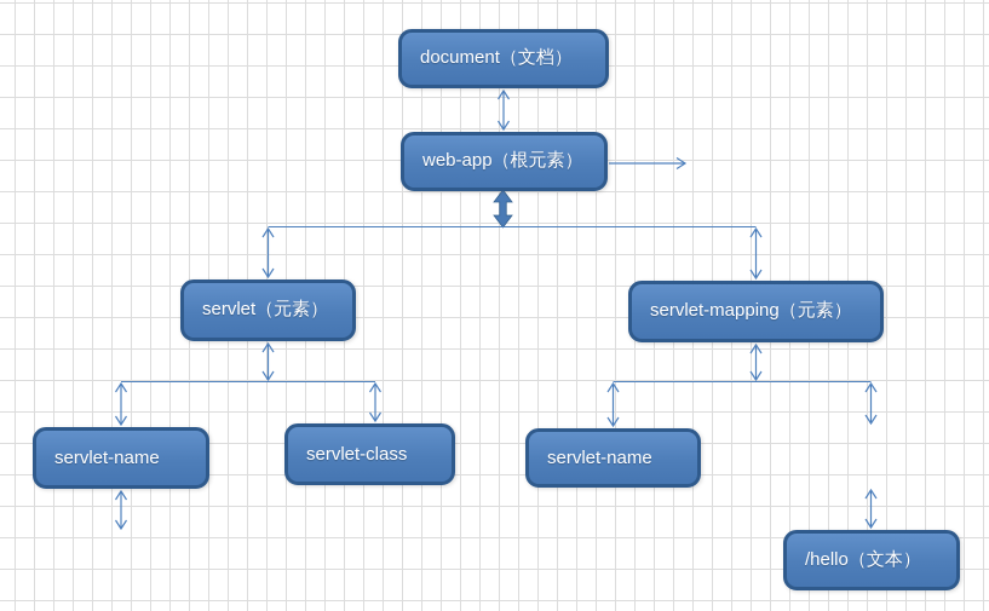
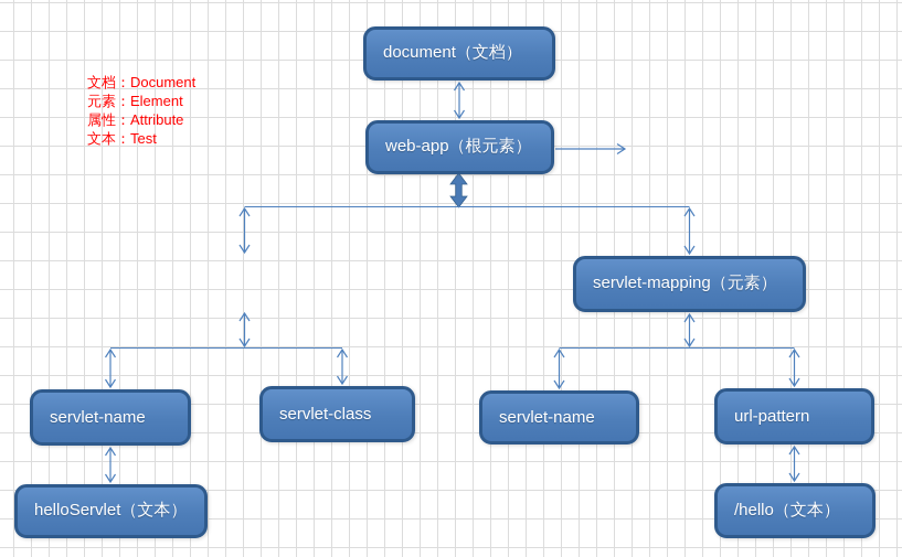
+ 文档：Document
+ 元素：Element
+ 属性：Attribute
+ 文本：Test
  document（文档）
  web-app（根元素）
- servlet（元素）
  servlet-mapping（元素）
  servlet-name
  servlet-class
  servlet-name
+ url-pattern
+ helloServlet（文本）
  /hello（文本）
